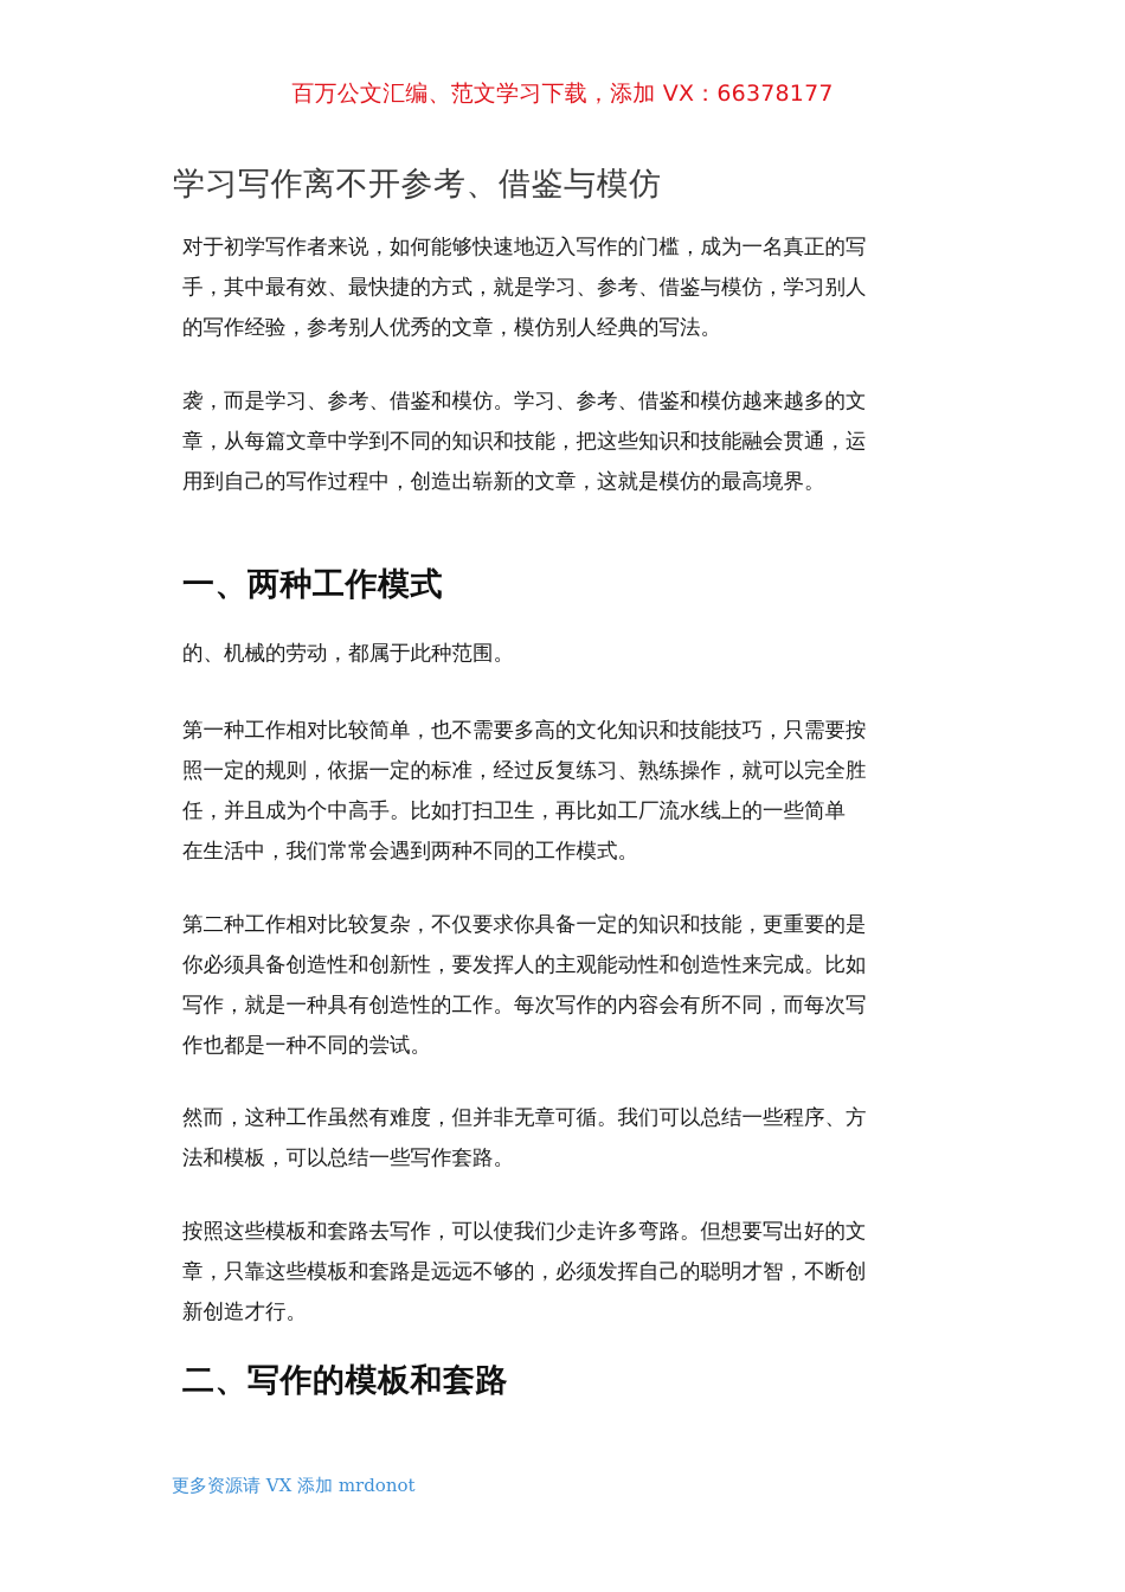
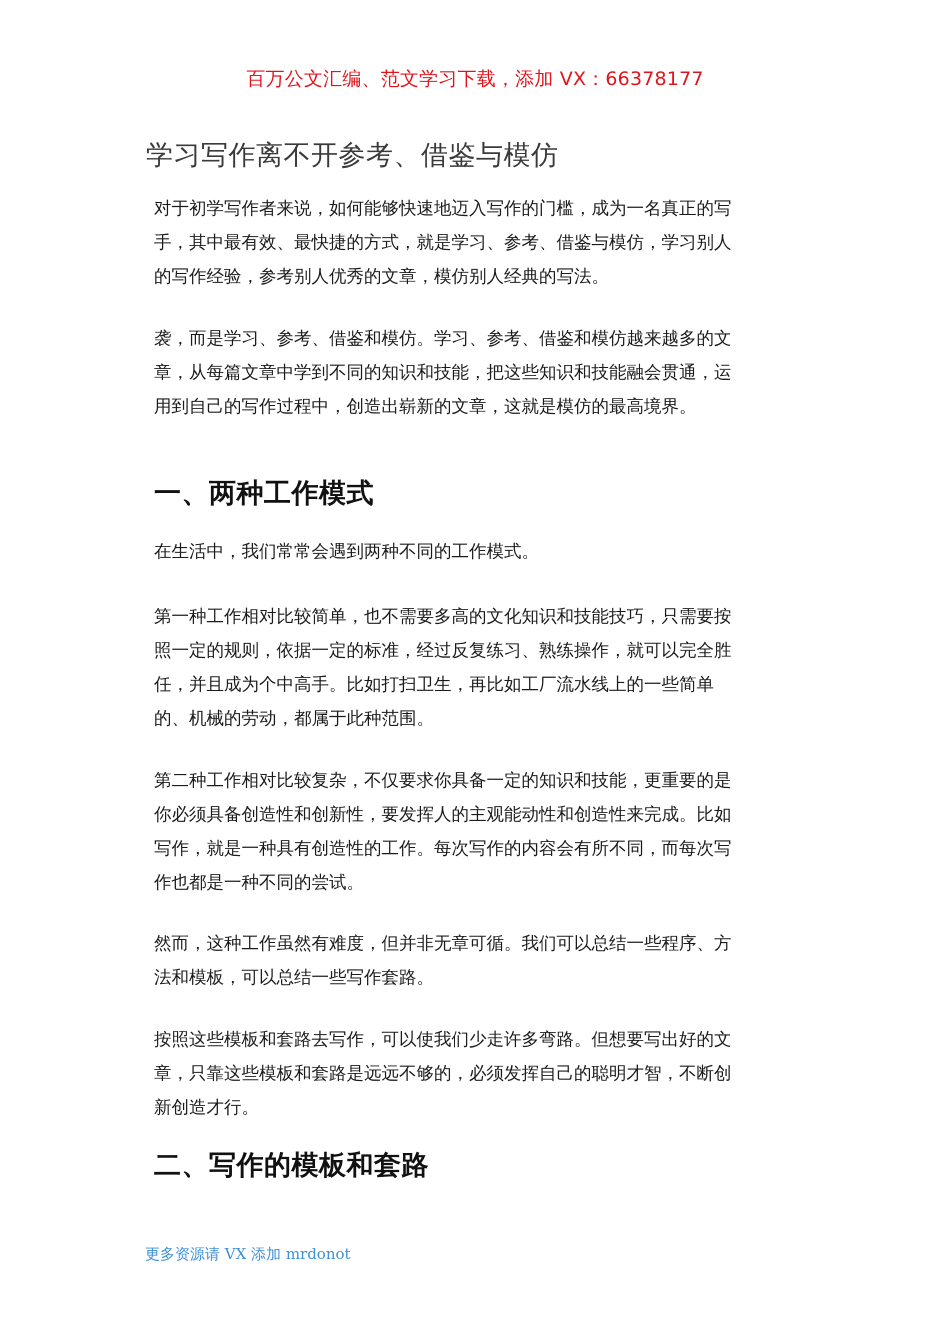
  百万公文汇编、范文学习下载，添加 VX：66378177
  学习写作离不开参考、借鉴与模仿
  对于初学写作者来说，如何能够快速地迈入写作的门槛，成为一名真正的写
  手，其中最有效、最快捷的方式，就是学习、参考、借鉴与模仿，学习别人
  的写作经验，参考别人优秀的文章，模仿别人经典的写法。
  袭，而是学习、参考、借鉴和模仿。学习、参考、借鉴和模仿越来越多的文
  章，从每篇文章中学到不同的知识和技能，把这些知识和技能融会贯通，运
  用到自己的写作过程中，创造出崭新的文章，这就是模仿的最高境界。
  一、两种工作模式
- 的、机械的劳动，都属于此种范围。
+ 在生活中，我们常常会遇到两种不同的工作模式。
  第一种工作相对比较简单，也不需要多高的文化知识和技能技巧，只需要按
  照一定的规则，依据一定的标准，经过反复练习、熟练操作，就可以完全胜
  任，并且成为个中高手。比如打扫卫生，再比如工厂流水线上的一些简单
- 在生活中，我们常常会遇到两种不同的工作模式。
+ 的、机械的劳动，都属于此种范围。
  第二种工作相对比较复杂，不仅要求你具备一定的知识和技能，更重要的是
  你必须具备创造性和创新性，要发挥人的主观能动性和创造性来完成。比如
  写作，就是一种具有创造性的工作。每次写作的内容会有所不同，而每次写
  作也都是一种不同的尝试。
  然而，这种工作虽然有难度，但并非无章可循。我们可以总结一些程序、方
  法和模板，可以总结一些写作套路。
  按照这些模板和套路去写作，可以使我们少走许多弯路。但想要写出好的文
  章，只靠这些模板和套路是远远不够的，必须发挥自己的聪明才智，不断创
  新创造才行。
  二、写作的模板和套路
  更多资源请 VX 添加 mrdonot
